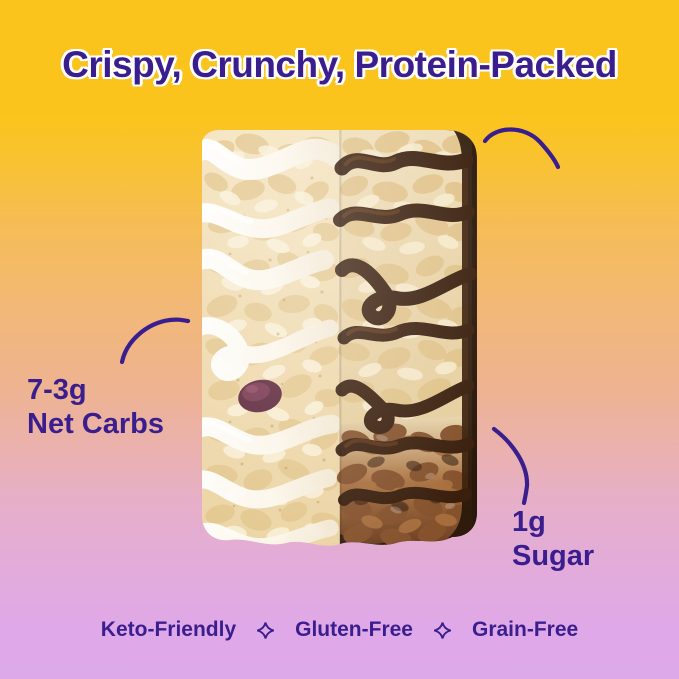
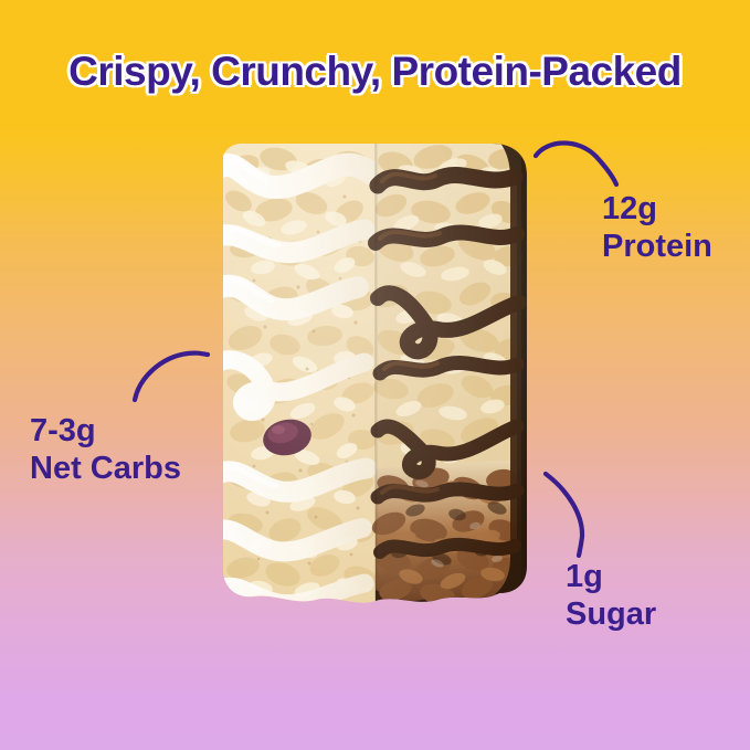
  Crispy, Crunchy, Protein-Packed
+ 12g
+ Protein
  7-3g
  Net Carbs
  1g
  Sugar
- Keto-Friendly
- Gluten-Free
- Grain-Free
